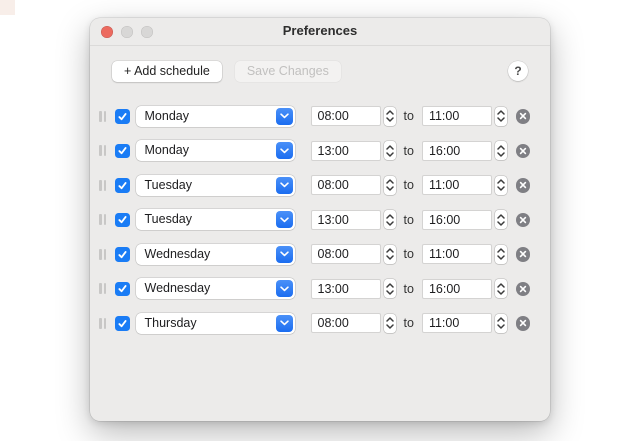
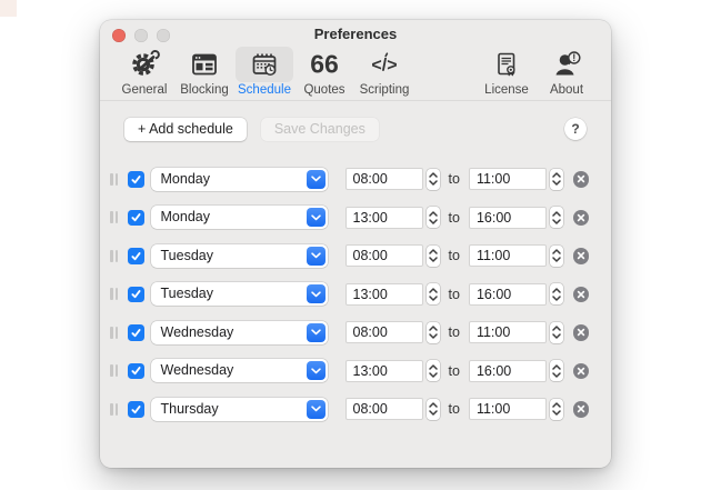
  Preferences
+ General
+ Blocking
+ Schedule
+ 66
+ Quotes
+ </>
+ Scripting
+ License
+ !
+ About
  + Add schedule
  Save Changes
  ?
  Monday
  08:00
  to
  11:00
  Monday
  13:00
  to
  16:00
  Tuesday
  08:00
  to
  11:00
  Tuesday
  13:00
  to
  16:00
  Wednesday
  08:00
  to
  11:00
  Wednesday
  13:00
  to
  16:00
  Thursday
  08:00
  to
  11:00
